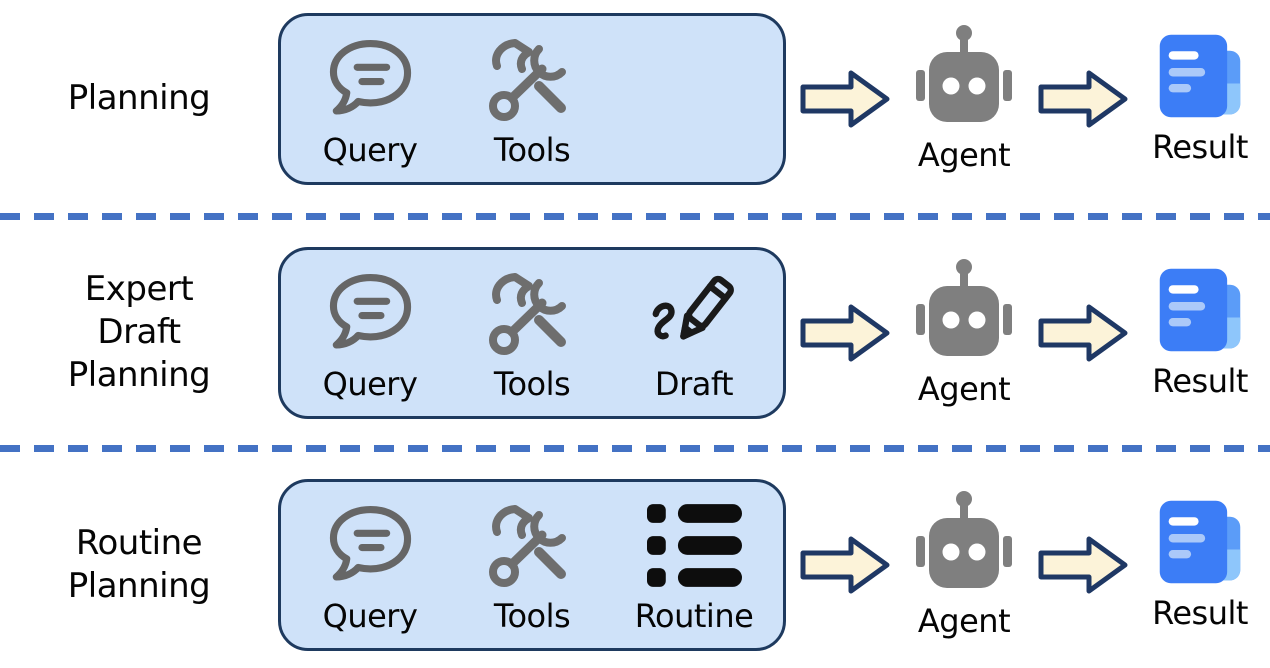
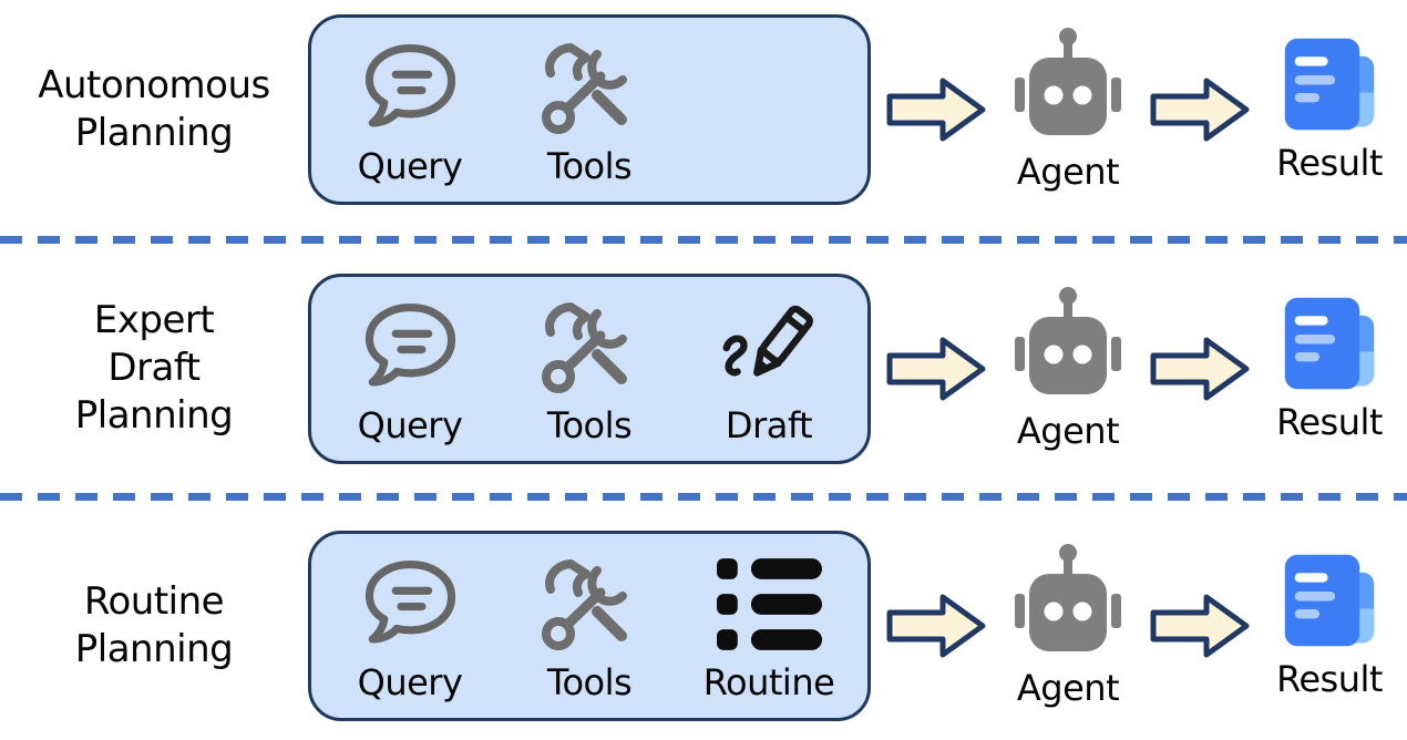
+ Autonomous
  Planning
  Query
  Tools
  Agent
  Result
  Expert
  Draft
  Planning
  Query
  Tools
  Draft
  Agent
  Result
  Routine
  Planning
  Query
  Tools
  Routine
  Agent
  Result
